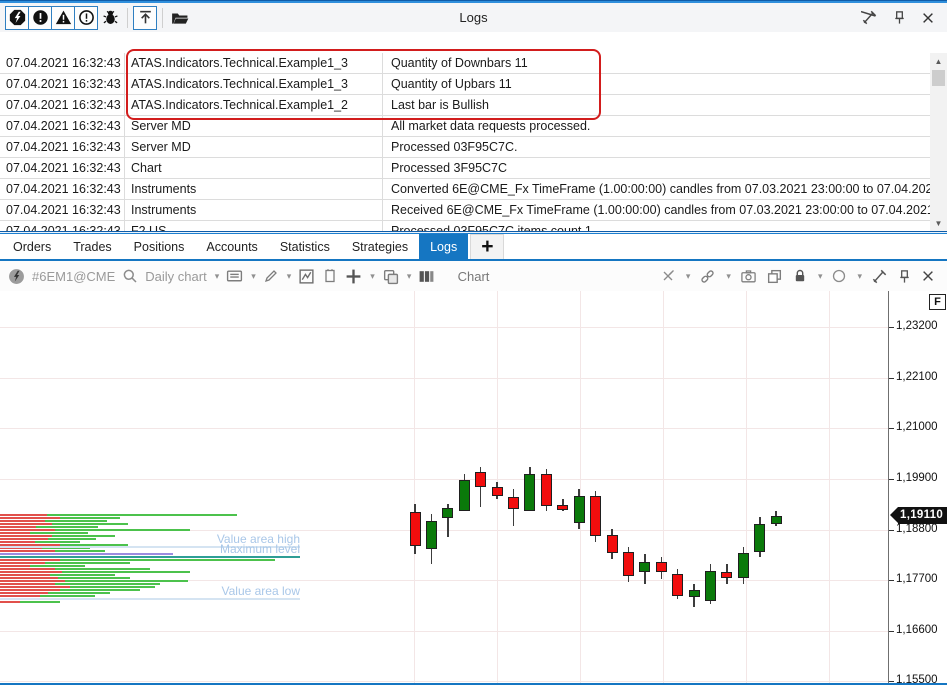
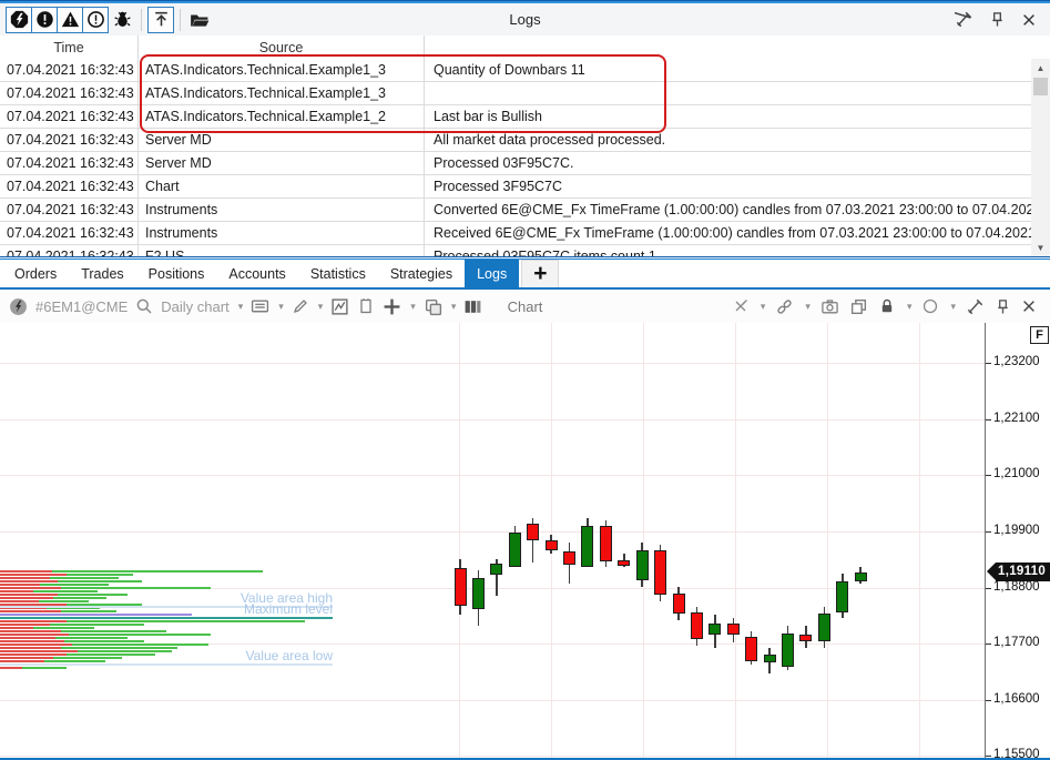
  Logs
+ Time
+ Source
  07.04.2021 16:32:43
  ATAS.Indicators.Technical.Example1_3
  Quantity of Downbars 11
  07.04.2021 16:32:43
  ATAS.Indicators.Technical.Example1_3
- Quantity of Upbars 11
  07.04.2021 16:32:43
  ATAS.Indicators.Technical.Example1_2
  Last bar is Bullish
  07.04.2021 16:32:43
  Server MD
- All market data requests processed.
+ All market data processed processed.
  07.04.2021 16:32:43
  Server MD
  Processed 03F95C7C.
  07.04.2021 16:32:43
  Chart
  Processed 3F95C7C
  07.04.2021 16:32:43
  Instruments
  Converted 6E@CME_Fx TimeFrame (1.00:00:00) candles from 07.03.2021 23:00:00 to 07.04.202
  07.04.2021 16:32:43
  Instruments
  Received 6E@CME_Fx TimeFrame (1.00:00:00) candles from 07.03.2021 23:00:00 to 07.04.202
  ▲
  ▼
  Orders
  Trades
  Positions
  Accounts
  Statistics
  Strategies
  Logs
  +
  #6EM1@CME
  Daily chart
  ▾
  ▾
  ▾
  ▾
  ▾
  Chart
  ▾
  ▾
  ▾
  ▾
  F
  1,23200
  1,22100
  1,21000
  1,19900
  1,18800
  1,17700
  1,16600
  1,15500
  1,19110
  Value area high
  Maximum level
  Value area low
